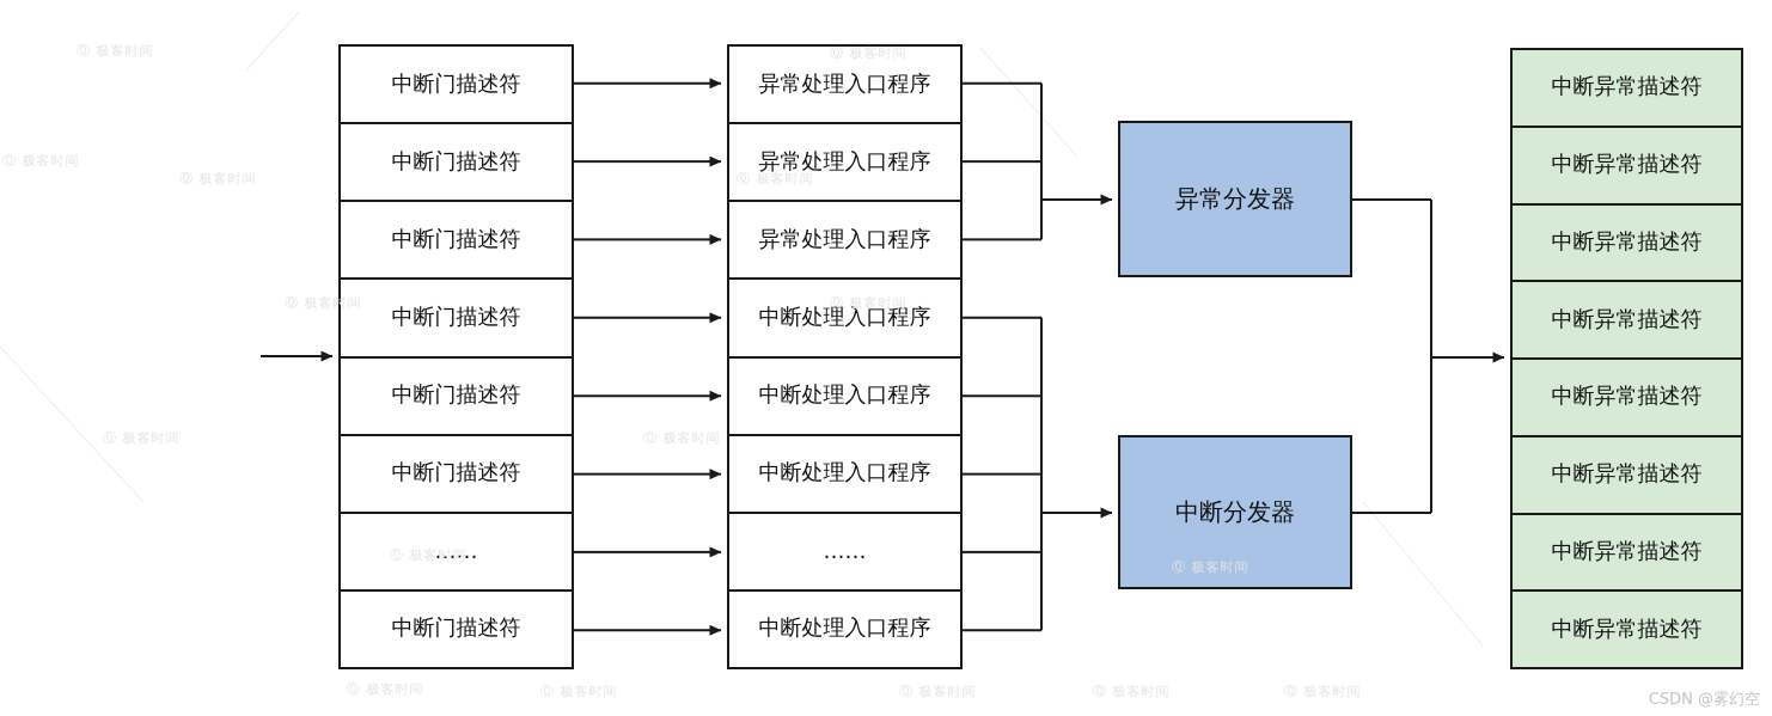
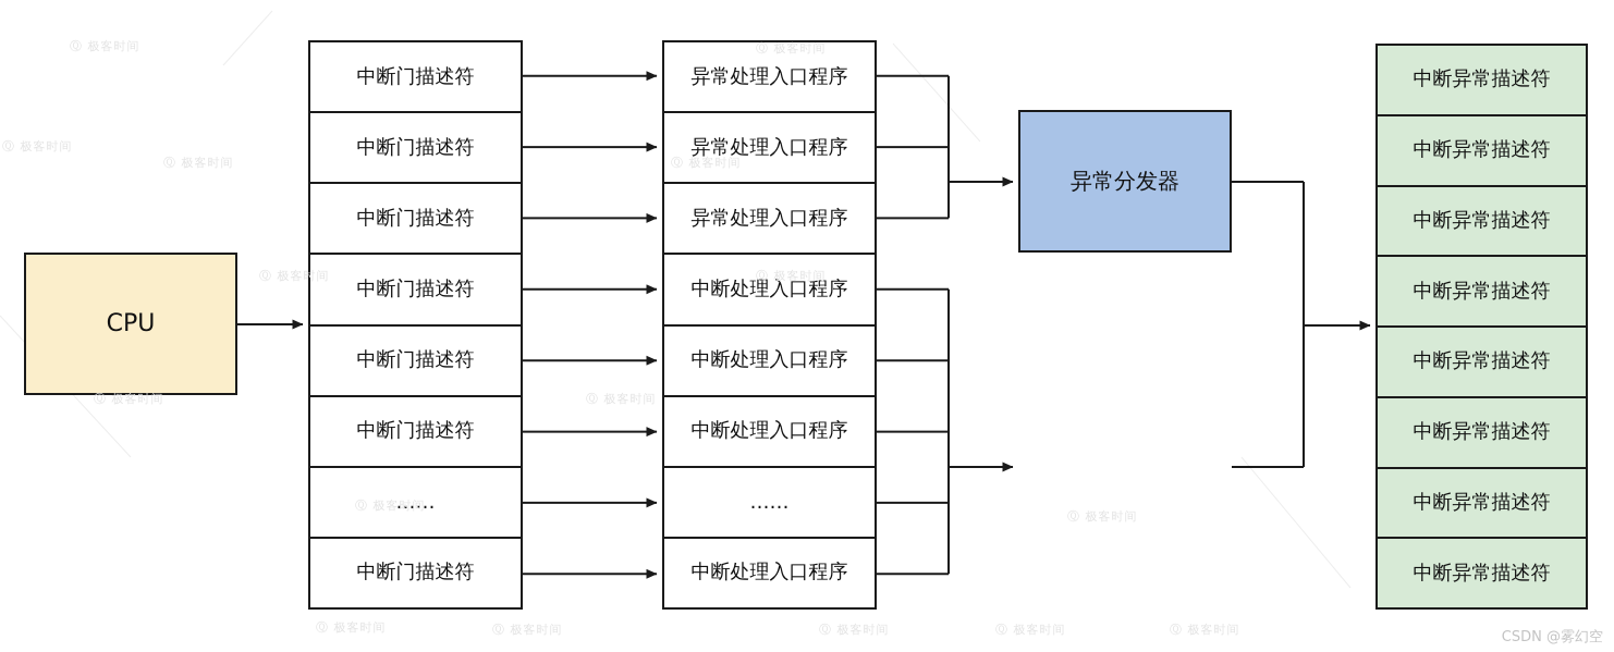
+ CPU
  中断门描述符
  中断门描述符
  中断门描述符
  中断门描述符
  中断门描述符
  中断门描述符
  ……
  中断门描述符
  异常处理入口程序
  异常处理入口程序
  异常处理入口程序
  中断处理入口程序
  中断处理入口程序
  中断处理入口程序
  ……
  中断处理入口程序
  异常分发器
- 中断分发器
  中断异常描述符
  中断异常描述符
  中断异常描述符
  中断异常描述符
  中断异常描述符
  中断异常描述符
  中断异常描述符
  中断异常描述符
  Ⓠ 极客时间
  Ⓠ 极客时间
  Ⓠ 极客时间
  Ⓠ 极客时间
  Ⓠ 极客时间
  Ⓠ 极客时间
  Ⓠ 极客时间
  Ⓠ 极客时间
  Ⓠ 极客时间
  Ⓠ 极客时间
  Ⓠ 极客时间
  Ⓠ 极客时间
  Ⓠ 极客时间
  Ⓠ 极客时间
  Ⓠ 极客时间
  Ⓠ 极客时间
  CSDN @雾幻空
